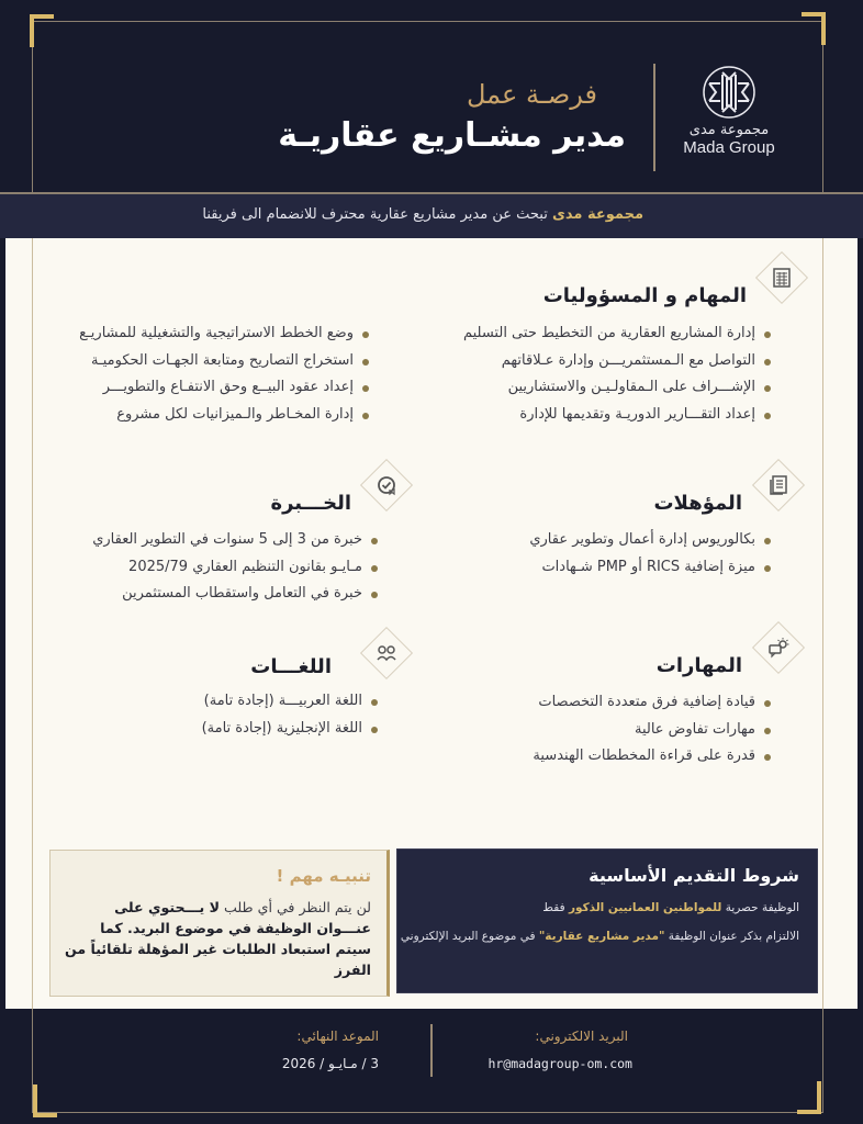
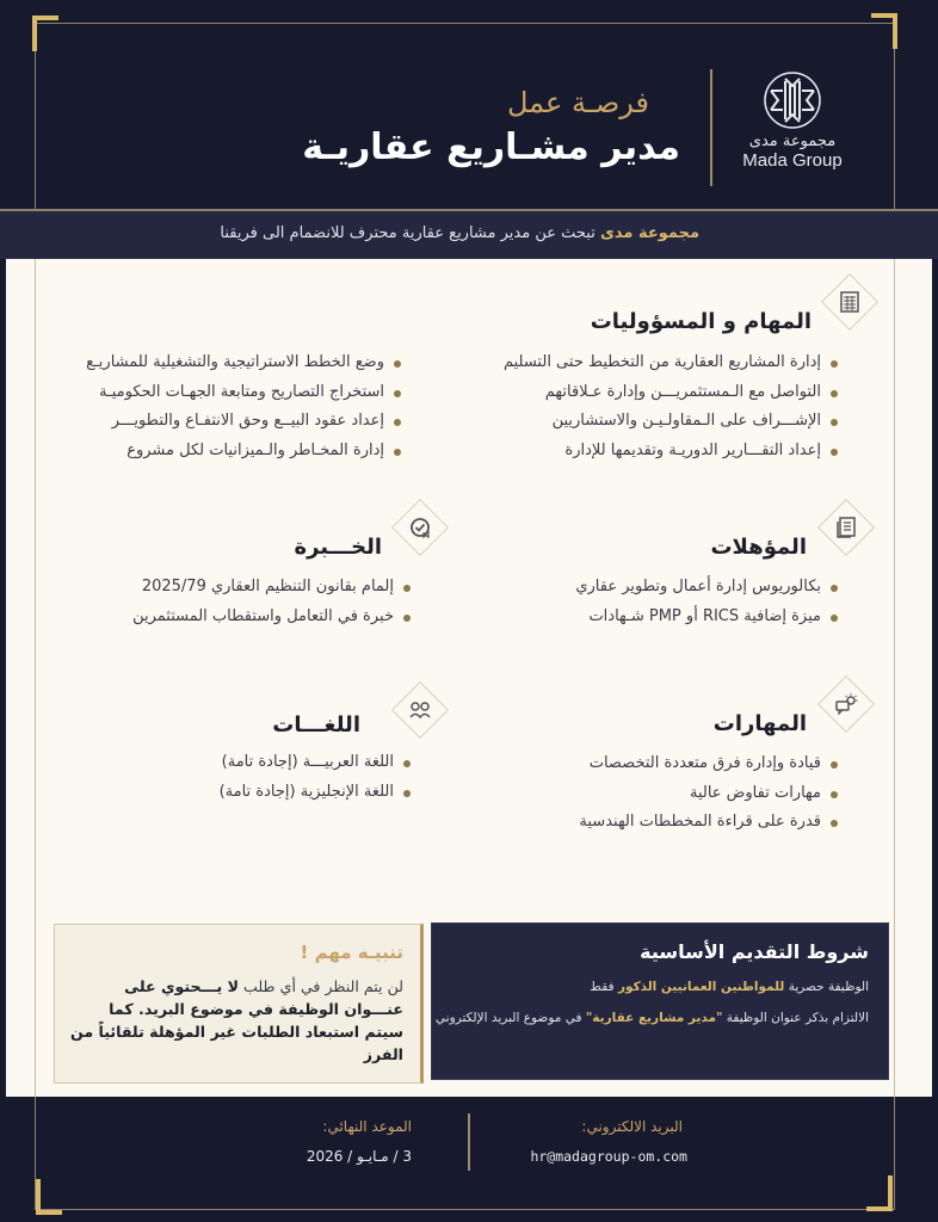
  مجموعة مدى
  Mada Group
  فرصـة عمل
  مدير مشـاريع عقاريـة
  مجموعة مدى تبحث عن مدير مشاريع عقارية محترف للانضمام الى فريقنا
  المهام و المسؤوليات
  إدارة المشاريع العقارية من التخطيط حتى التسليم
  التواصل مع الـمستثمريـــن وإدارة عـلاقاتهم
  الإشـــراف على الـمقاولـيـن والاستشاريين
  إعداد التقـــارير الدوريـة وتقديمها للإدارة
  وضع الخطط الاستراتيجية والتشغيلية للمشاريـع
  استخراج التصاريح ومتابعة الجهـات الحكوميـة
  إعداد عقود البيــع وحق الانتفـاع والتطويـــر
  إدارة المخـاطر والـميزانيات لكل مشروع
  المؤهلات
  بكالوريوس إدارة أعمال وتطوير عقاري
  ميزة إضافية RICS أو PMP شـهادات
  الخـــبرة
- خبرة من 3 إلى 5 سنوات في التطوير العقاري
- مـايـو بقانون التنظيم العقاري 2025/79
+ إلمام بقانون التنظيم العقاري 2025/79
  خبرة في التعامل واستقطاب المستثمرين
  المهارات
- قيادة إضافية فرق متعددة التخصصات
+ قيادة وإدارة فرق متعددة التخصصات
  مهارات تفاوض عالية
  قدرة على قراءة المخططات الهندسية
  اللغـــات
  اللغة العربيـــة (إجادة تامة)
  اللغة الإنجليزية (إجادة تامة)
  شروط التقديم الأساسية
  الوظيفة حصرية للمواطنين العمانيين الذكور فقط
  الالتزام بذكر عنوان الوظيفة "مدير مشاريع عقارية" في موضوع البريد الإلكتروني
  تنبيـه مهم !
  لن يتم النظر في أي طلب لا يـــحتوي على عنـــوان الوظيفة في موضوع البريد. كما سيتم استبعاد الطلبات غير المؤهلة تلقائياً من الفرز
  البريد الالكتروني:
  hr@madagroup-om.com
  الموعد النهائي:
  3 / مـايـو / 2026
